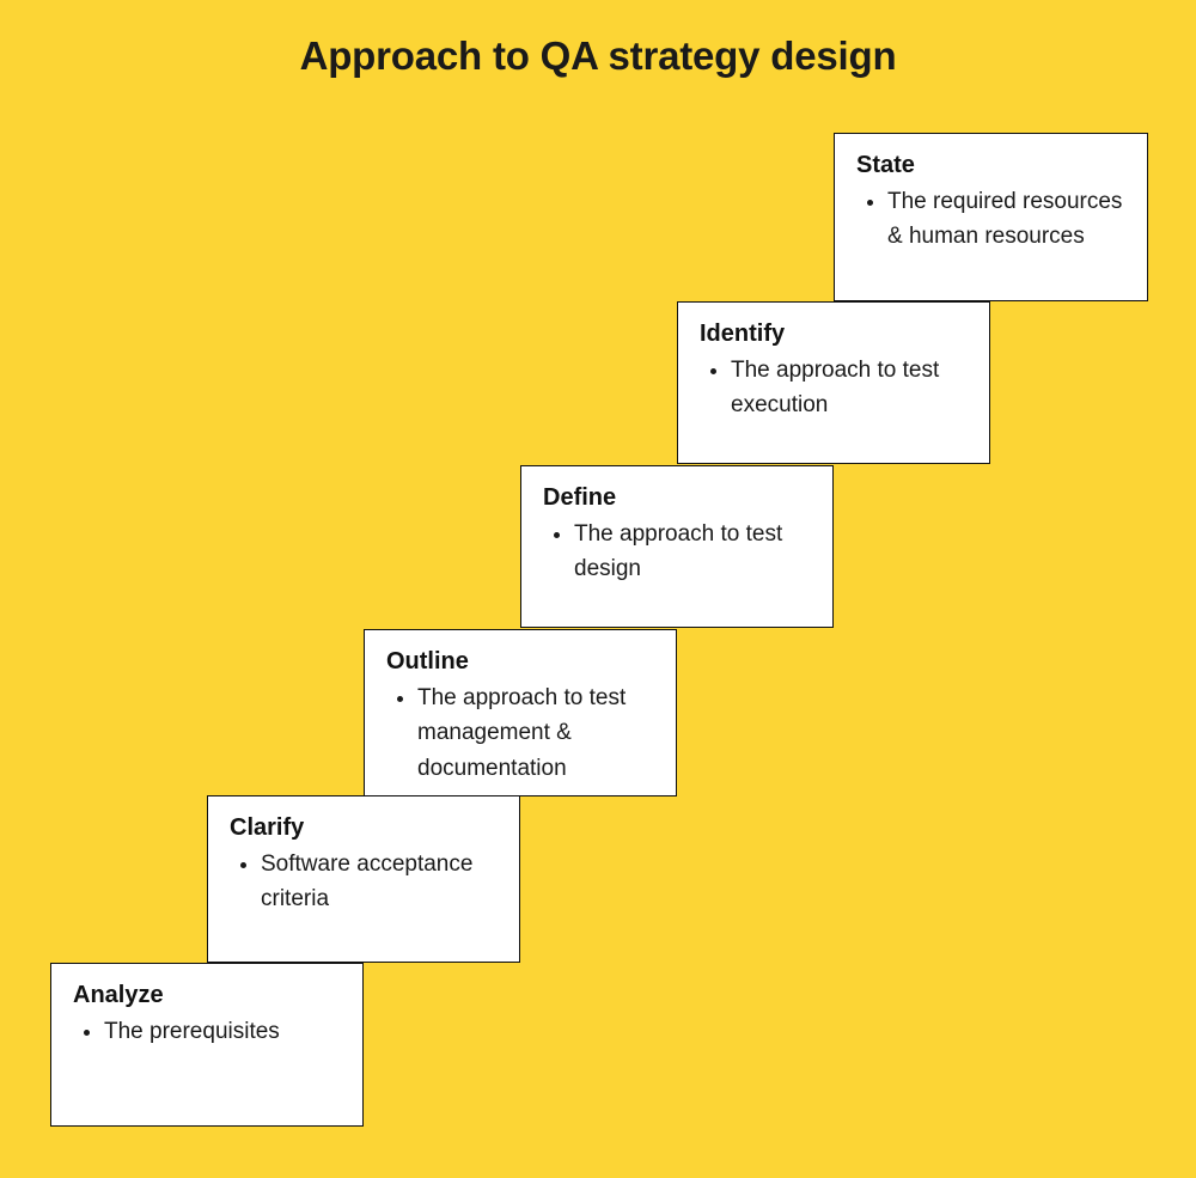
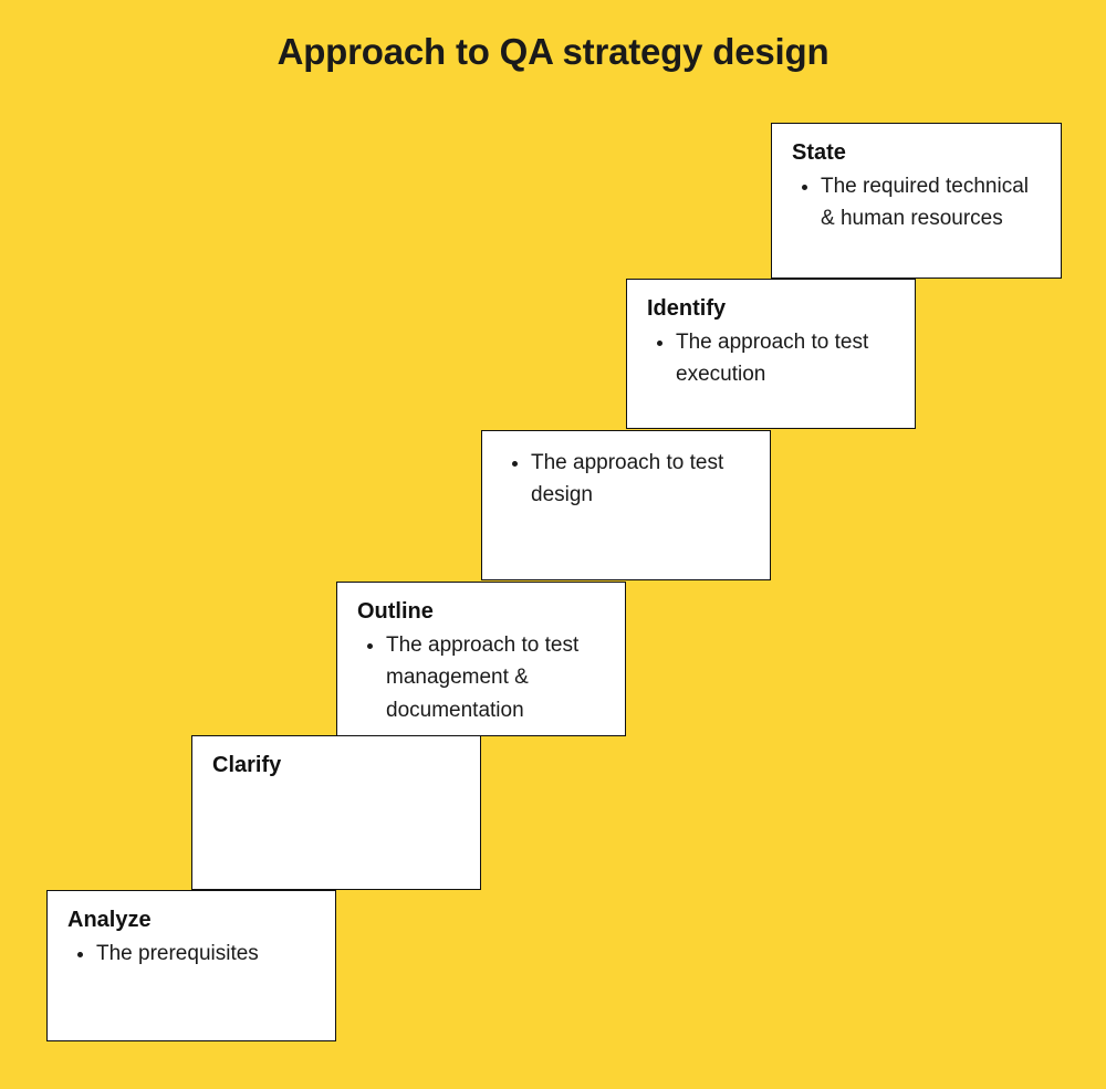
  Approach to QA strategy design
  State
- The required resources & human resources
+ The required technical & human resources
  Identify
  The approach to test execution
- Define
  The approach to test design
  Outline
  The approach to test management & documentation
  Clarify
- Software acceptance criteria
  Analyze
  The prerequisites
